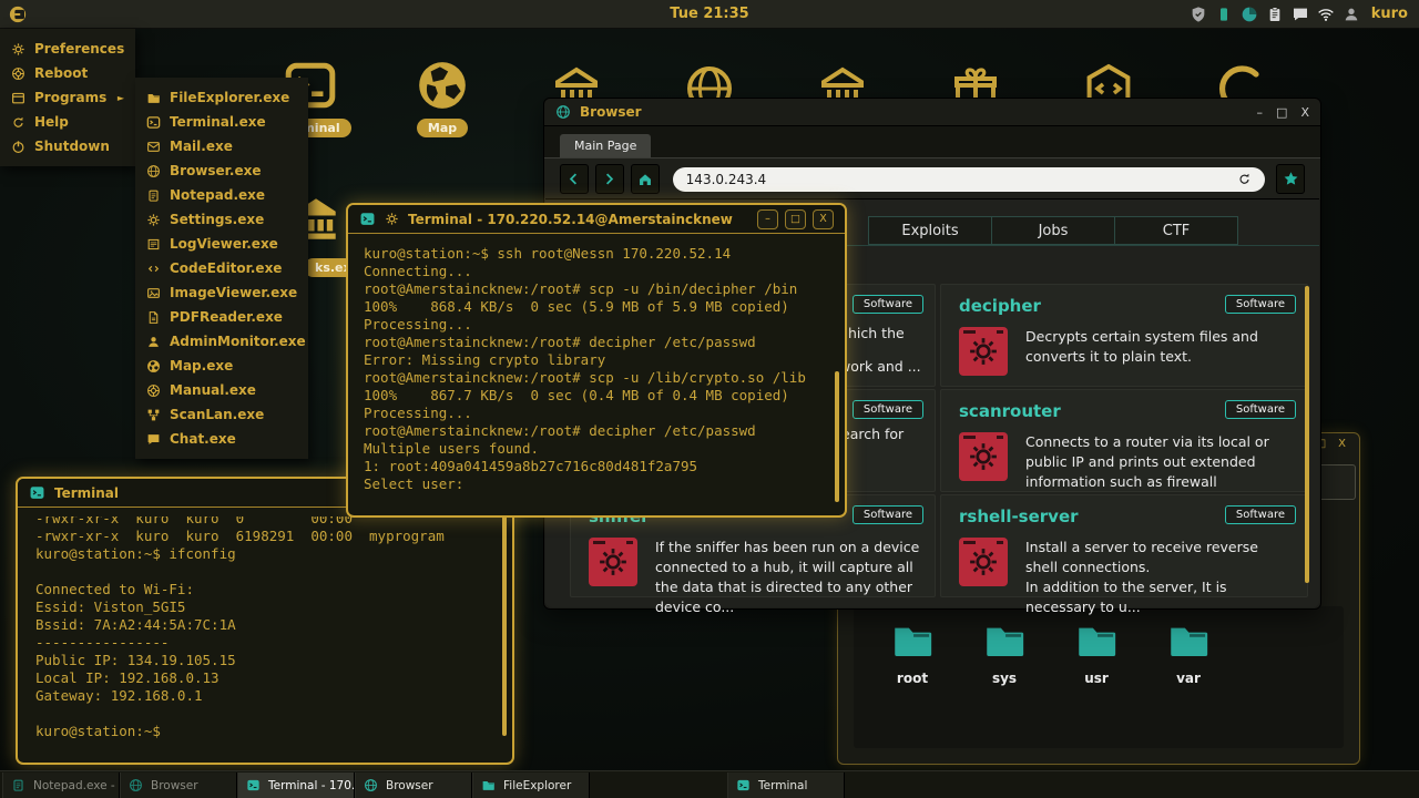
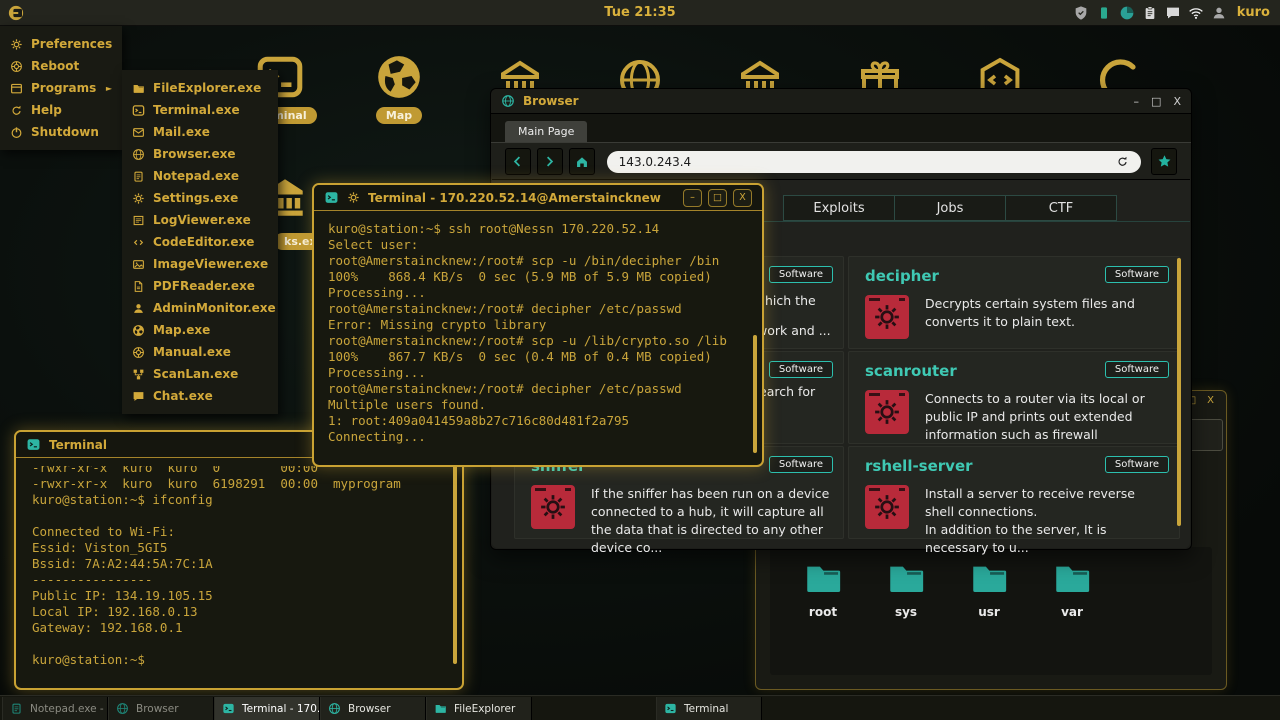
  Map
  X
  root
  sys
  usr
  var
  Browser
  –
  □
  X
  Main Page
  143.0.243.4
  Exploits
  Jobs
  CTF
  Software
  hich the
  ork and ...
  Software
  arch for
  Software
  If the sniffer has been run on a device connected to a hub, it will capture all the data that is directed to any other device co...
  decipher
  Software
  Decrypts certain system files and converts it to plain text.
  scanrouter
  Software
  Connects to a router via its local or public IP and prints out extended information such as firewall
  rshell-server
  Software
  Install a server to receive reverse shell connections.
  In addition to the server, It is necessary to u...
  Terminal
  -rwxr-xr-x kuro kuro 0 00:00
  -rwxr-xr-x kuro kuro 6198291 00:00 myprogram
  kuro@station:~$ ifconfig
  Connected to Wi-Fi:
  Essid: Viston_5GI5
  Bssid: 7A:A2:44:5A:7C:1A
  ----------------
  Public IP: 134.19.105.15
  Local IP: 192.168.0.13
  Gateway: 192.168.0.1
  kuro@station:~$
  Terminal - 170.220.52.14@Amerstaincknew
  –
  □
  X
  kuro@station:~$ ssh root@Nessn 170.220.52.14
- Connecting...
+ Select user:
  root@Amerstaincknew:/root# scp -u /bin/decipher /bin
  100% 868.4 KB/s 0 sec (5.9 MB of 5.9 MB copied)
  Processing...
  root@Amerstaincknew:/root# decipher /etc/passwd
  Error: Missing crypto library
  root@Amerstaincknew:/root# scp -u /lib/crypto.so /lib
  100% 867.7 KB/s 0 sec (0.4 MB of 0.4 MB copied)
  Processing...
  root@Amerstaincknew:/root# decipher /etc/passwd
  Multiple users found.
  1: root:409a041459a8b27c716c80d481f2a795
- Select user:
+ Connecting...
  Preferences
  Reboot
  Programs
  ►
  Help
  Shutdown
  FileExplorer.exe
  Terminal.exe
  Mail.exe
  Browser.exe
  Notepad.exe
  Settings.exe
  LogViewer.exe
  CodeEditor.exe
  ImageViewer.exe
  PDFReader.exe
  AdminMonitor.exe
  Map.exe
  Manual.exe
  ScanLan.exe
  Chat.exe
  Tue 21:35
  kuro
  Notepad.exe -
  Browser
  Terminal - 170.
  Browser
  FileExplorer
  Terminal
